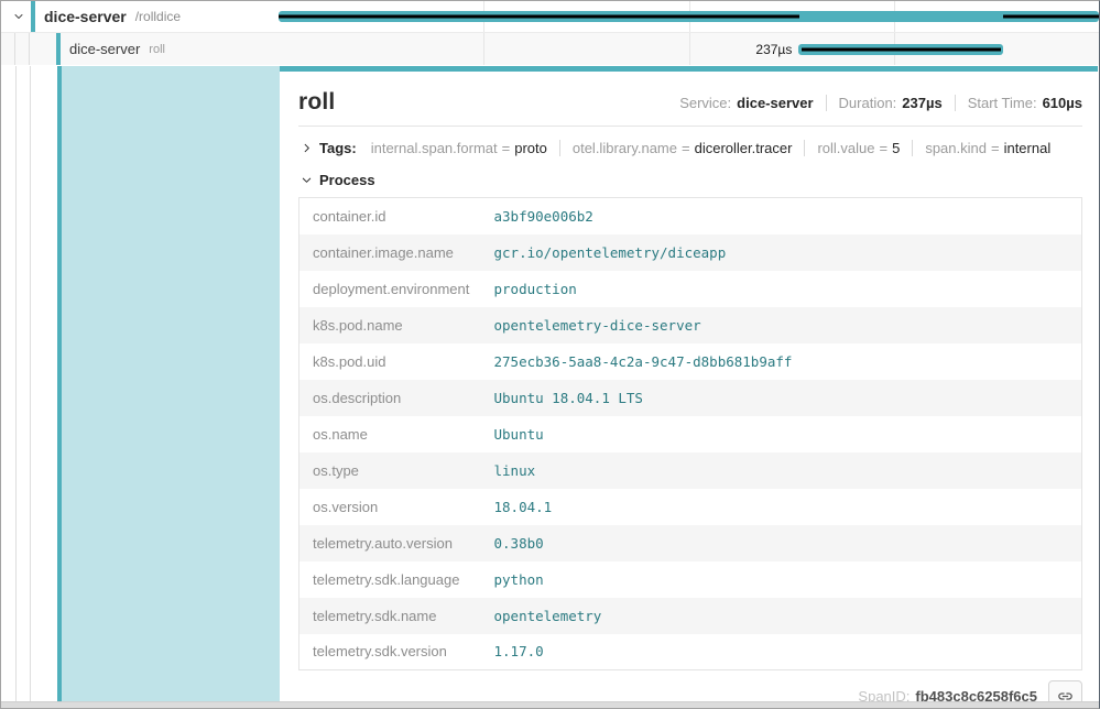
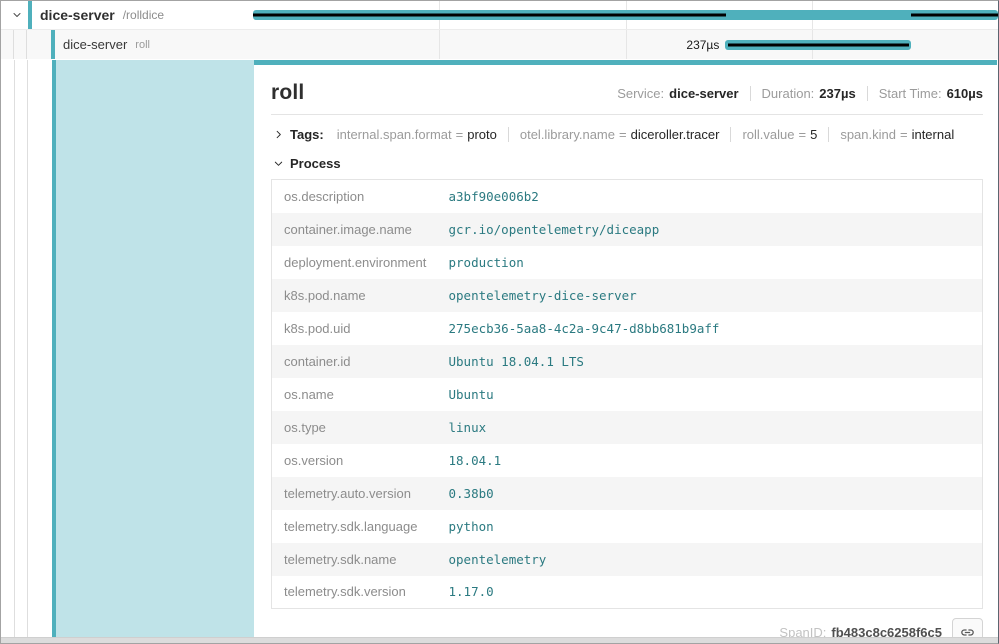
  dice-server
  /rolldice
  dice-server
  roll
  237µs
  roll
  Service:
  dice-server
  Duration:
  237µs
  Start Time:
  610µs
  Tags:
  internal.span.format = proto
  otel.library.name = diceroller.tracer
  roll.value = 5
  span.kind = internal
  Process
- container.id	a3bf90e006b2
+ os.description	a3bf90e006b2
  container.image.name	gcr.io/opentelemetry/diceapp
  deployment.environment	production
  k8s.pod.name	opentelemetry-dice-server
  k8s.pod.uid	275ecb36-5aa8-4c2a-9c47-d8bb681b9aff
- os.description	Ubuntu 18.04.1 LTS
+ container.id	Ubuntu 18.04.1 LTS
  os.name	Ubuntu
  os.type	linux
  os.version	18.04.1
  telemetry.auto.version	0.38b0
  telemetry.sdk.language	python
  telemetry.sdk.name	opentelemetry
  telemetry.sdk.version	1.17.0
  SpanID:
  fb483c8c6258f6c5
